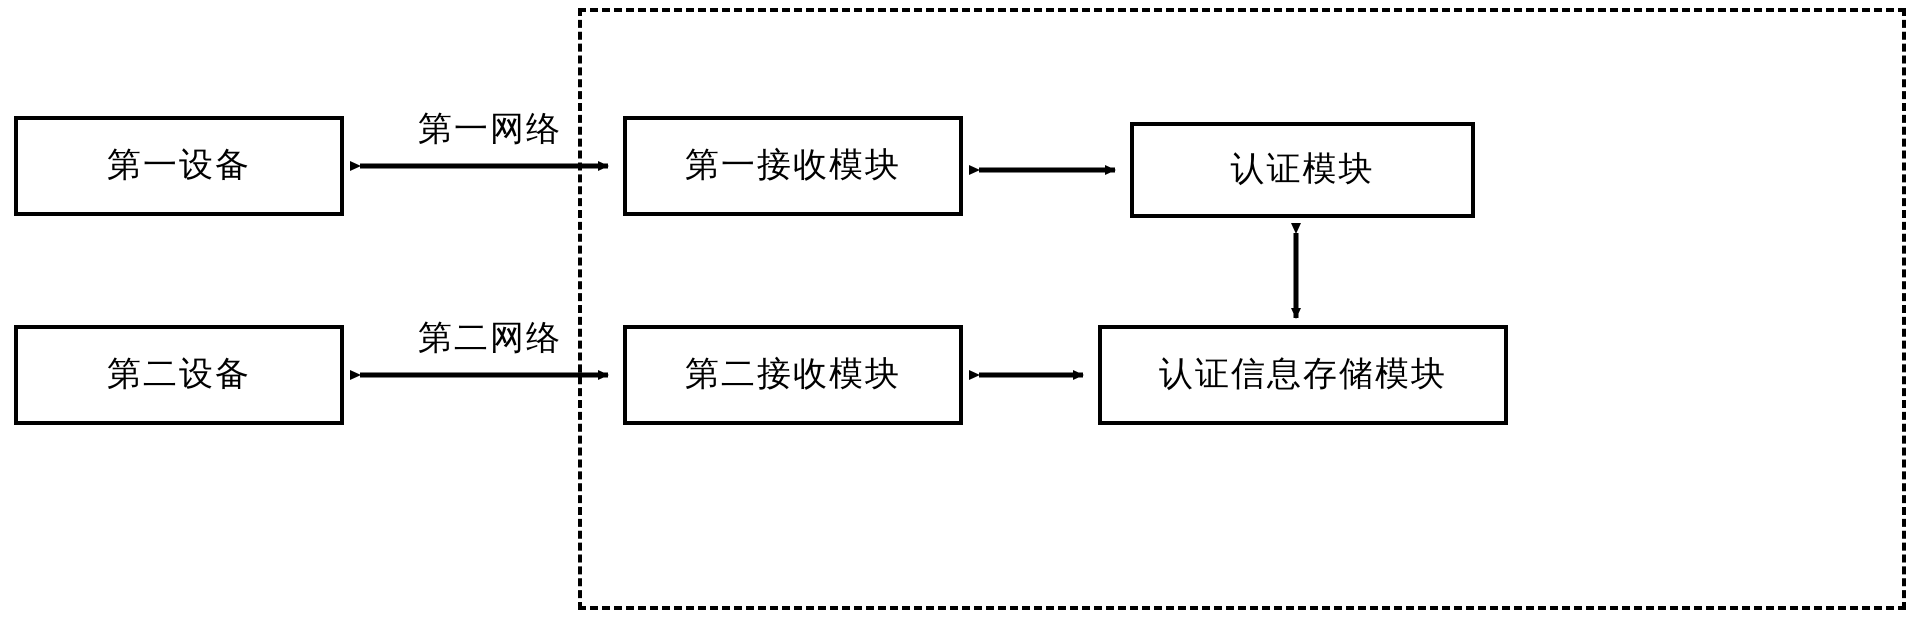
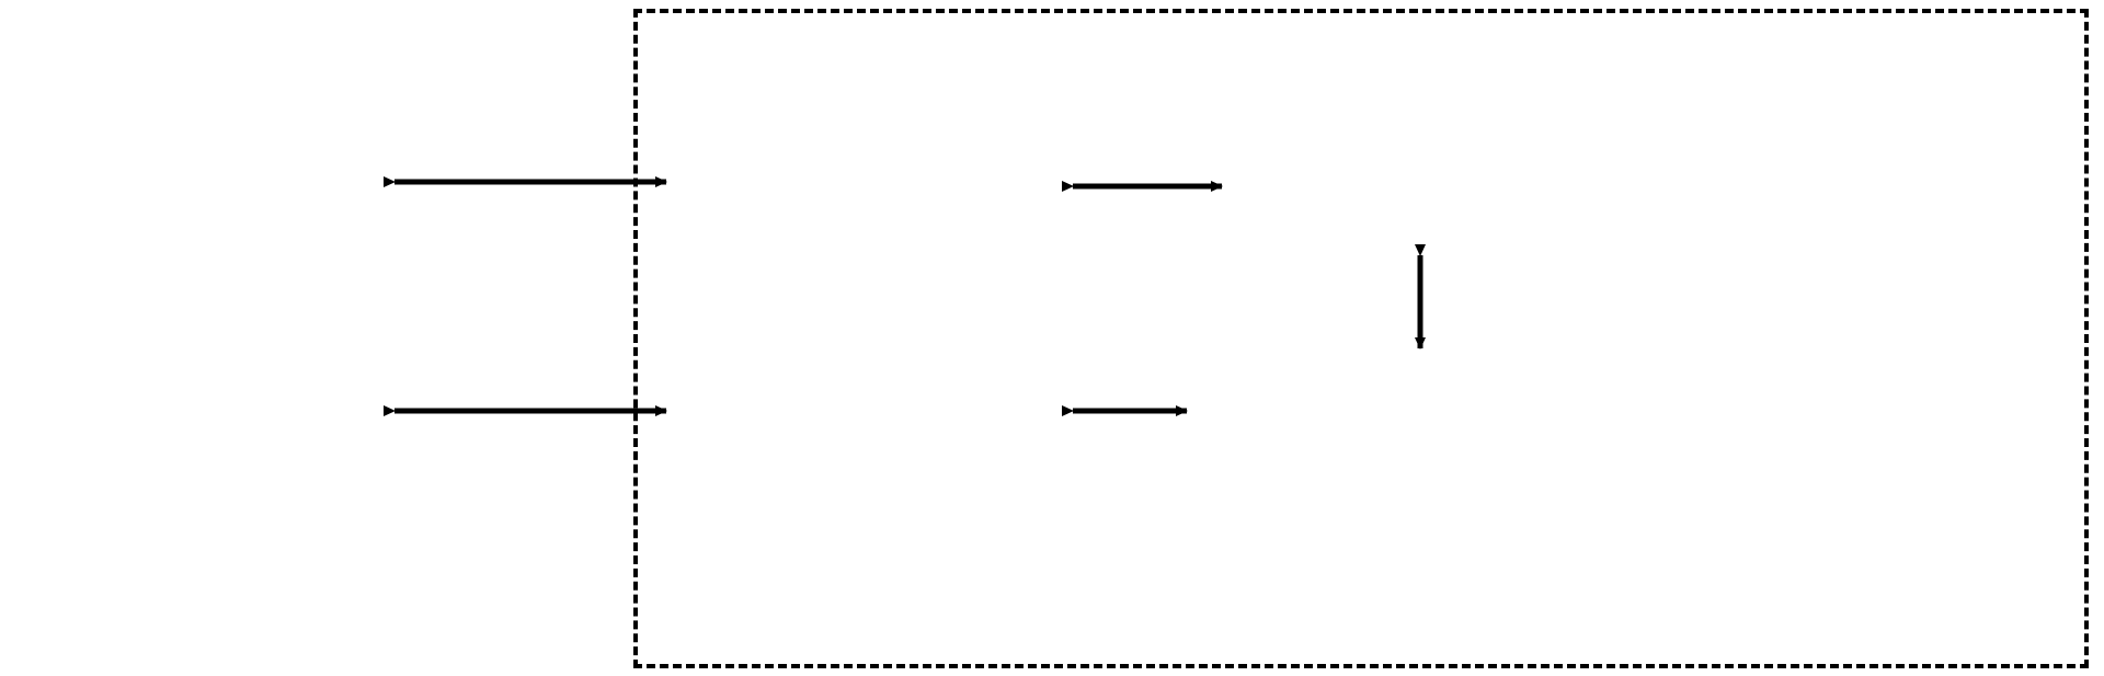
- 第一设备
- 第二设备
- 第一接收模块
- 第二接收模块
- 认证模块
- 认证信息存储模块
- 第一网络
- 第二网络
